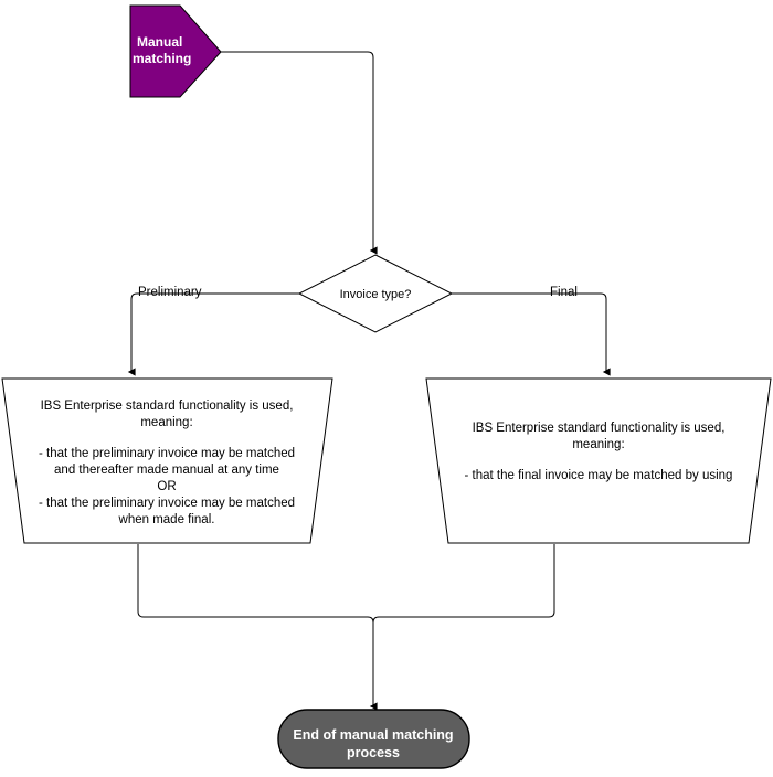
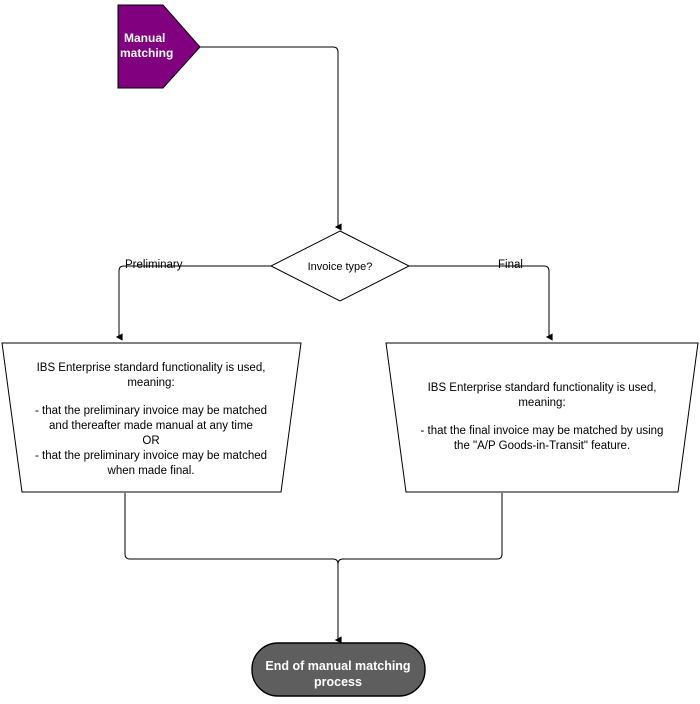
  Manual
  matching
  Invoice type?
  Preliminary
  Final
  IBS Enterprise standard functionality is used,
  meaning:
  - that the preliminary invoice may be matched
  and thereafter made manual at any time
  OR
  - that the preliminary invoice may be matched
  when made final.
  IBS Enterprise standard functionality is used,
  meaning:
  - that the final invoice may be matched by using
+ the "A/P Goods-in-Transit" feature.
  End of manual matching
  process
